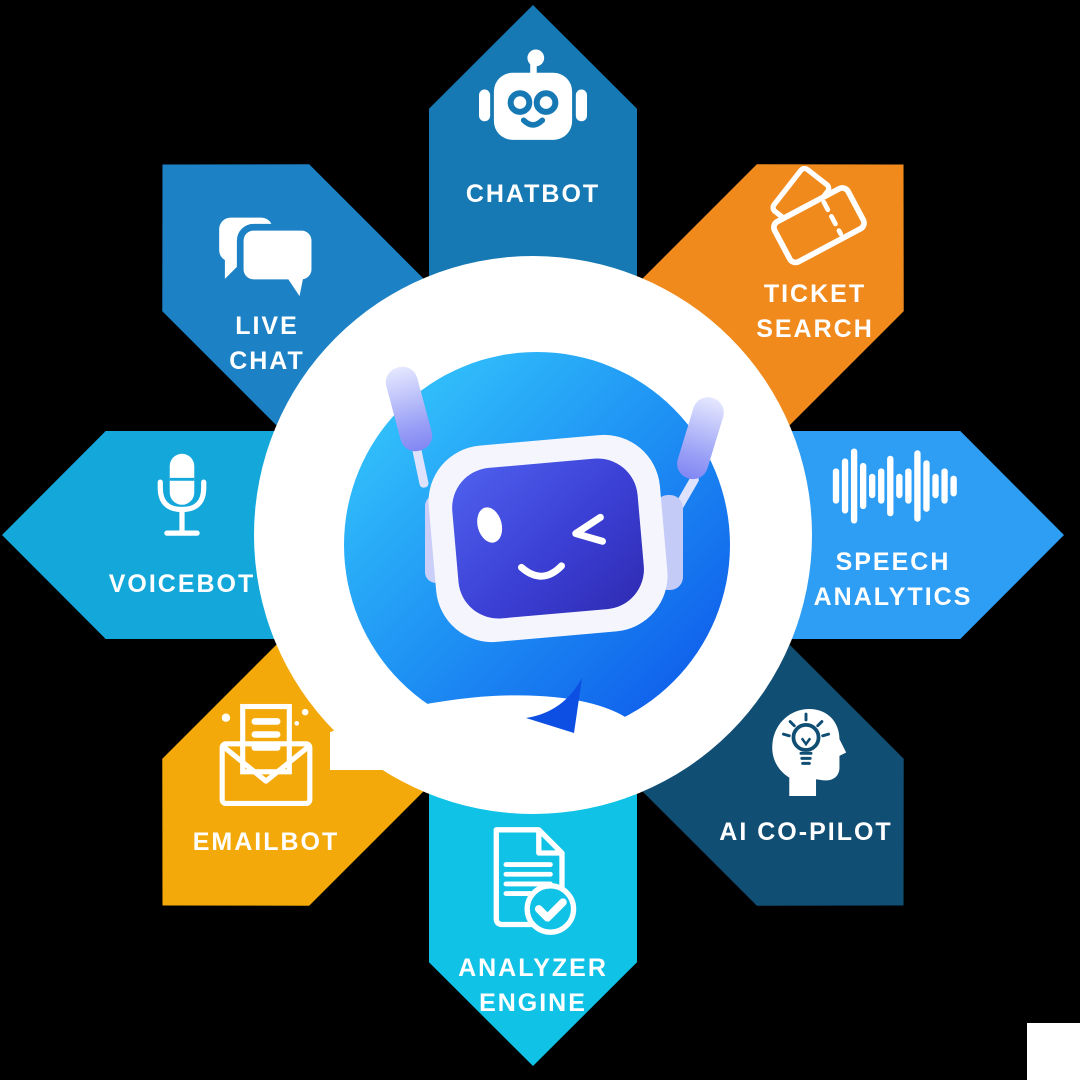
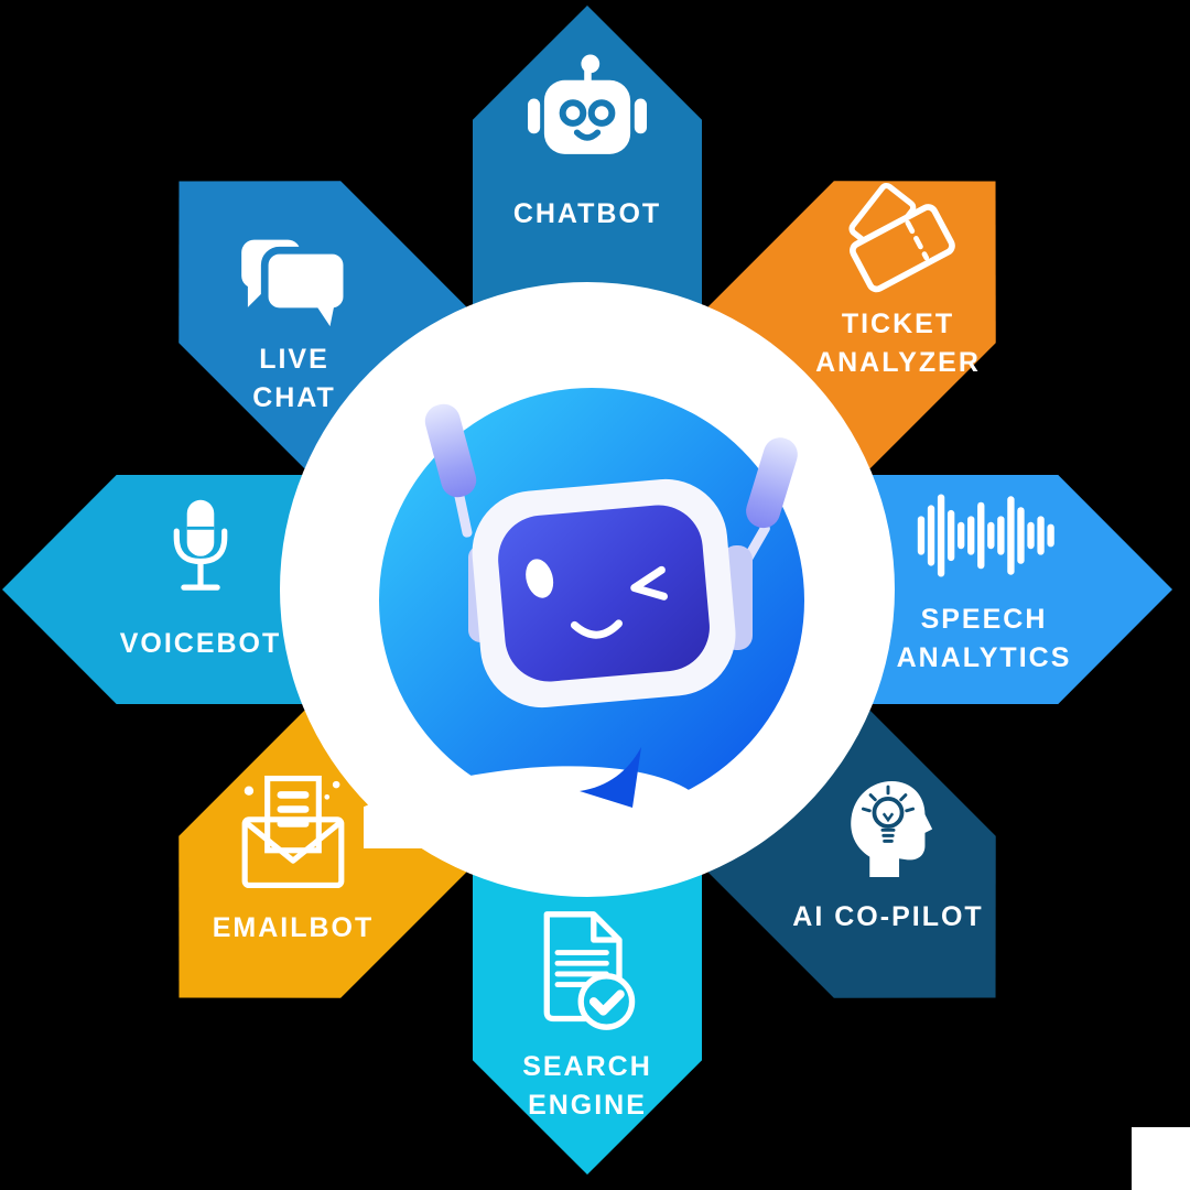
  CHATBOT
  TICKET
- SEARCH
+ ANALYZER
  SPEECH
  ANALYTICS
  AI CO-PILOT
- ANALYZER
+ SEARCH
  ENGINE
  EMAILBOT
  VOICEBOT
  LIVE
  CHAT
